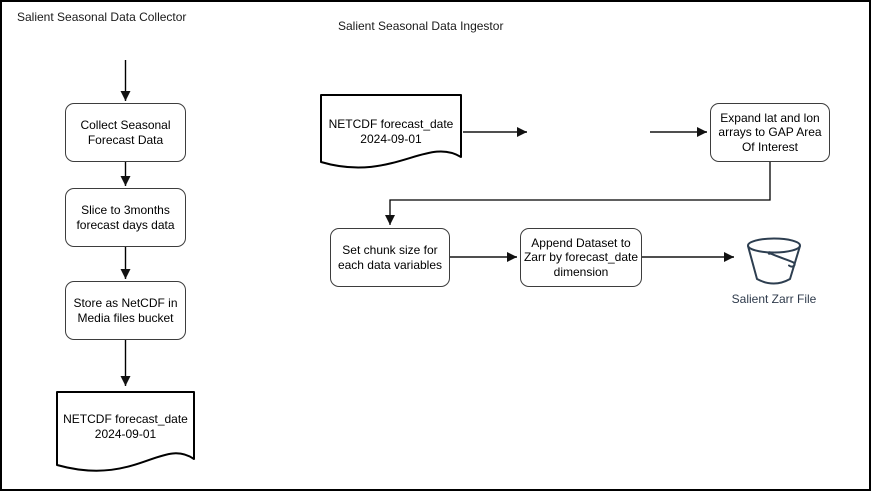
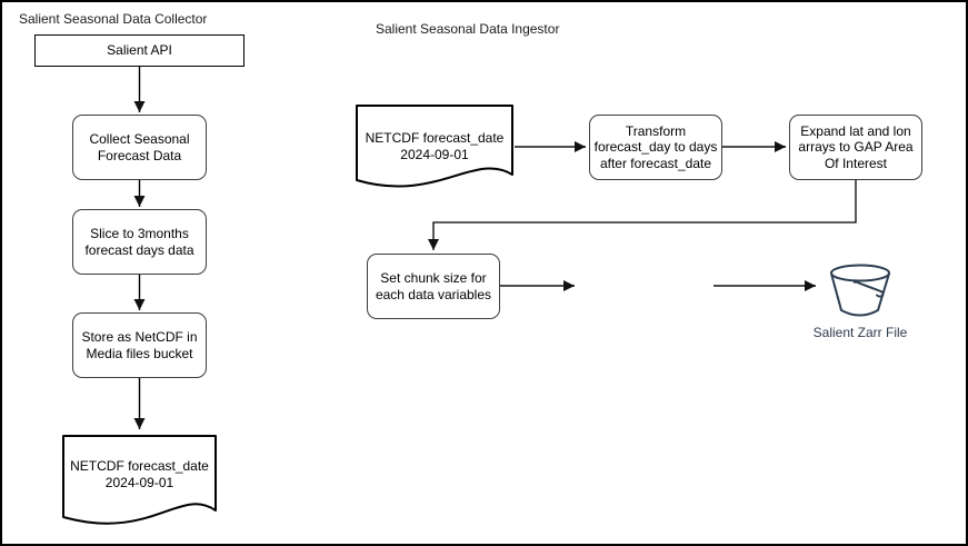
  Salient Seasonal Data Collector
  Salient Seasonal Data Ingestor
+ Salient API
  Collect Seasonal
  Forecast Data
  Slice to 3months
  forecast days data
  Store as NetCDF in
  Media files bucket
  NETCDF forecast_date
  2024-09-01
  NETCDF forecast_date
  2024-09-01
+ Transform
+ forecast_day to days
+ after forecast_date
  Expand lat and lon
  arrays to GAP Area
  Of Interest
  Set chunk size for
  each data variables
- Append Dataset to
- Zarr by forecast_date
- dimension
  Salient Zarr File
